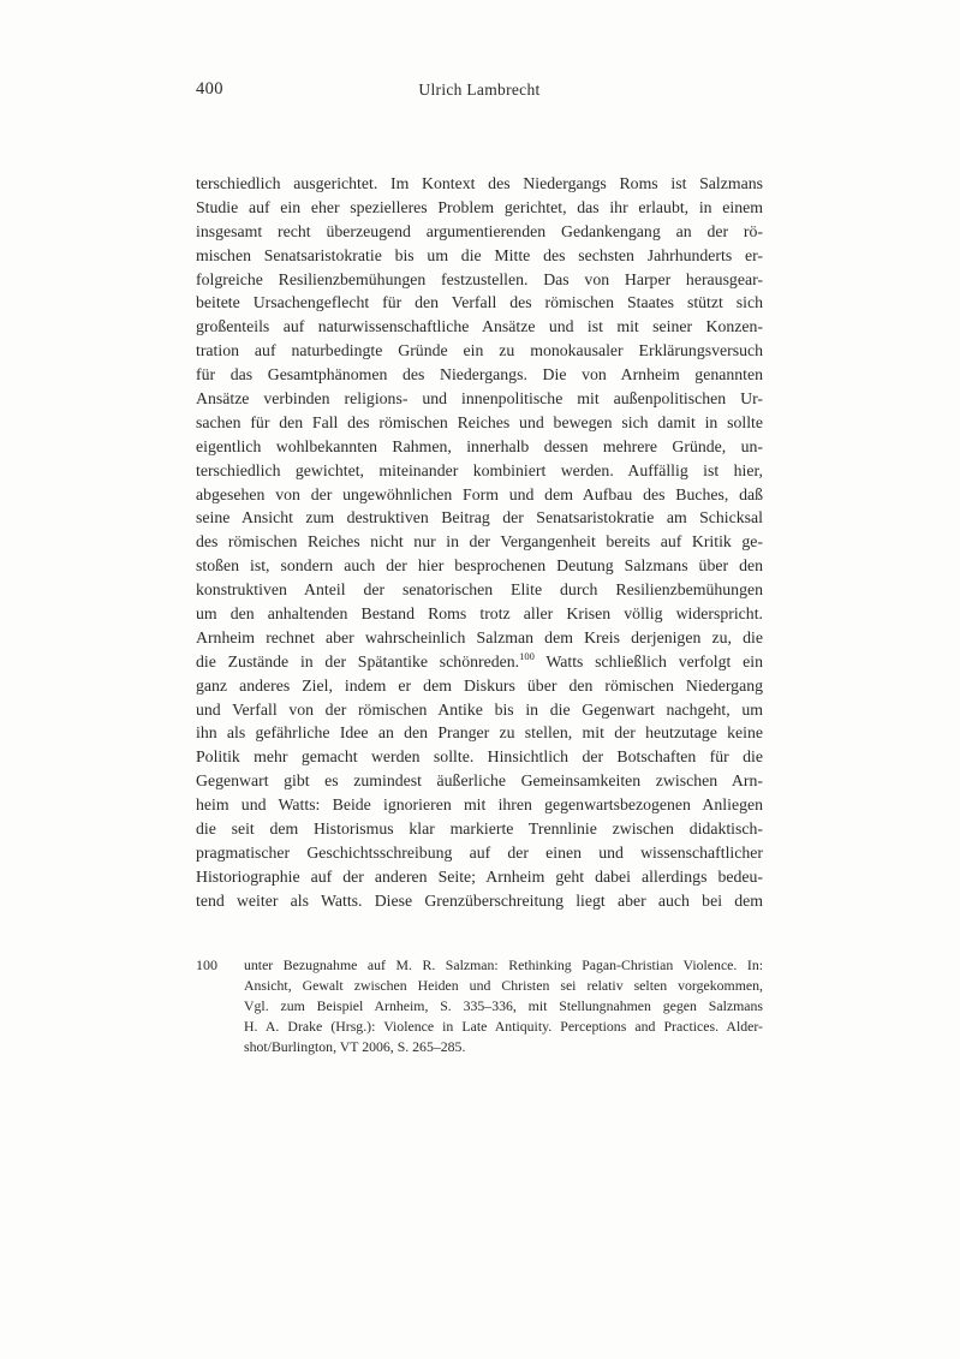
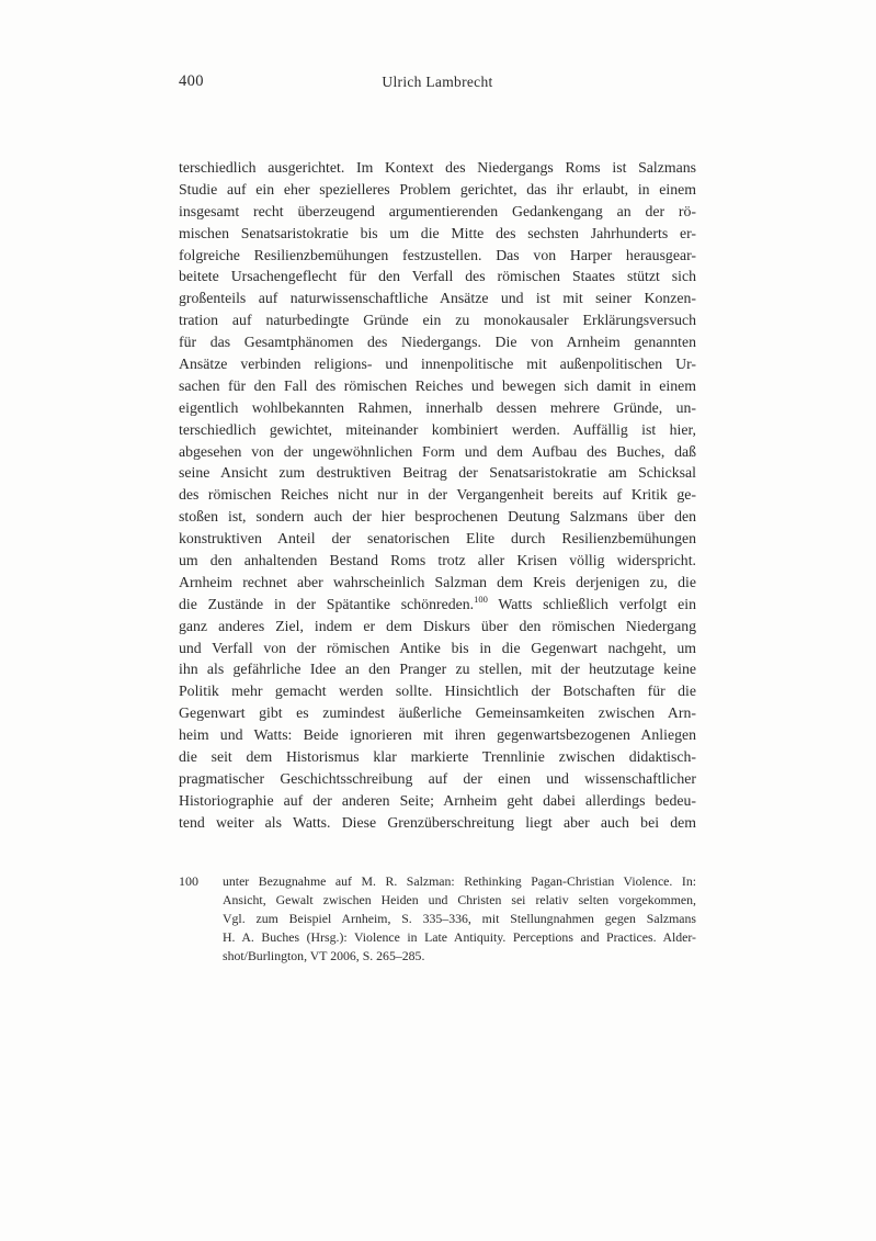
  400
  Ulrich Lambrecht
  terschiedlich ausgerichtet. Im Kontext des Niedergangs Roms ist Salzmans
  Studie auf ein eher spezielleres Problem gerichtet, das ihr erlaubt, in einem
  insgesamt recht überzeugend argumentierenden Gedankengang an der rö-
  mischen Senatsaristokratie bis um die Mitte des sechsten Jahrhunderts er-
  folgreiche Resilienzbemühungen festzustellen. Das von Harper herausgear-
  beitete Ursachengeflecht für den Verfall des römischen Staates stützt sich
  großenteils auf naturwissenschaftliche Ansätze und ist mit seiner Konzen-
  tration auf naturbedingte Gründe ein zu monokausaler Erklärungsversuch
  für das Gesamtphänomen des Niedergangs. Die von Arnheim genannten
  Ansätze verbinden religions- und innenpolitische mit außenpolitischen Ur-
- sachen für den Fall des römischen Reiches und bewegen sich damit in sollte
+ sachen für den Fall des römischen Reiches und bewegen sich damit in einem
  eigentlich wohlbekannten Rahmen, innerhalb dessen mehrere Gründe, un-
  terschiedlich gewichtet, miteinander kombiniert werden. Auffällig ist hier,
  abgesehen von der ungewöhnlichen Form und dem Aufbau des Buches, daß
  seine Ansicht zum destruktiven Beitrag der Senatsaristokratie am Schicksal
  des römischen Reiches nicht nur in der Vergangenheit bereits auf Kritik ge-
  stoßen ist, sondern auch der hier besprochenen Deutung Salzmans über den
  konstruktiven Anteil der senatorischen Elite durch Resilienzbemühungen
  um den anhaltenden Bestand Roms trotz aller Krisen völlig widerspricht.
  Arnheim rechnet aber wahrscheinlich Salzman dem Kreis derjenigen zu, die
  die Zustände in der Spätantike schönreden.100 Watts schließlich verfolgt ein
  ganz anderes Ziel, indem er dem Diskurs über den römischen Niedergang
  und Verfall von der römischen Antike bis in die Gegenwart nachgeht, um
  ihn als gefährliche Idee an den Pranger zu stellen, mit der heutzutage keine
  Politik mehr gemacht werden sollte. Hinsichtlich der Botschaften für die
  Gegenwart gibt es zumindest äußerliche Gemeinsamkeiten zwischen Arn-
  heim und Watts: Beide ignorieren mit ihren gegenwartsbezogenen Anliegen
  die seit dem Historismus klar markierte Trennlinie zwischen didaktisch-
  pragmatischer Geschichtsschreibung auf der einen und wissenschaftlicher
  Historiographie auf der anderen Seite; Arnheim geht dabei allerdings bedeu-
  tend weiter als Watts. Diese Grenzüberschreitung liegt aber auch bei dem
  100
  unter Bezugnahme auf M. R. Salzman: Rethinking Pagan-Christian Violence. In:
  Ansicht, Gewalt zwischen Heiden und Christen sei relativ selten vorgekommen,
  Vgl. zum Beispiel Arnheim, S. 335–336, mit Stellungnahmen gegen Salzmans
- H. A. Drake (Hrsg.): Violence in Late Antiquity. Perceptions and Practices. Alder-
+ H. A. Buches (Hrsg.): Violence in Late Antiquity. Perceptions and Practices. Alder-
  shot/Burlington, VT 2006, S. 265–285.
